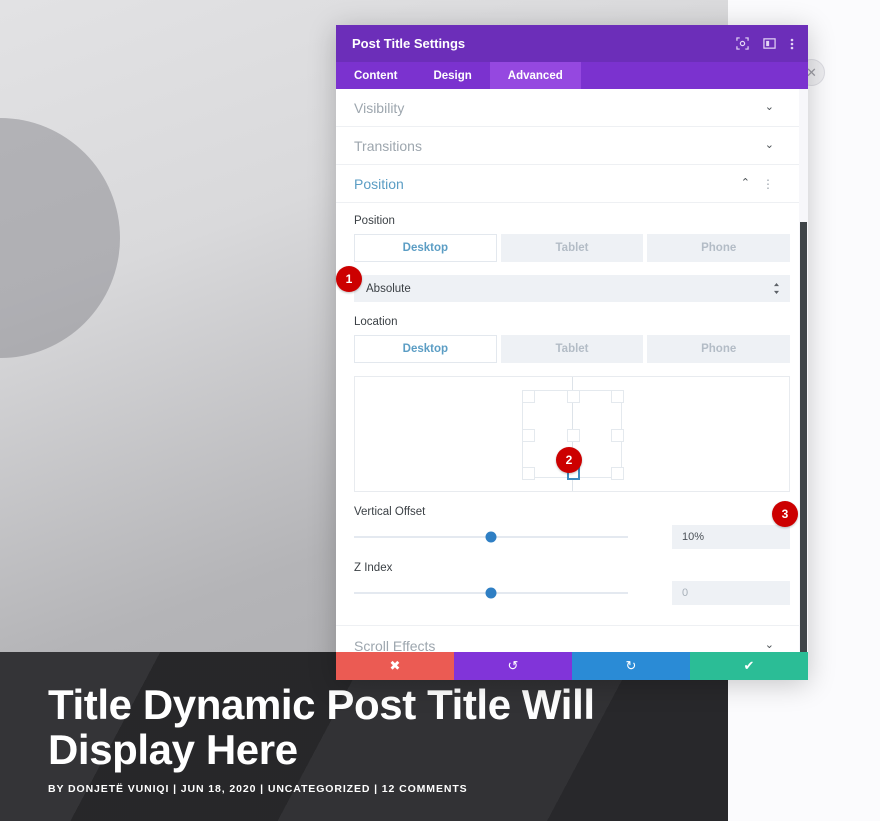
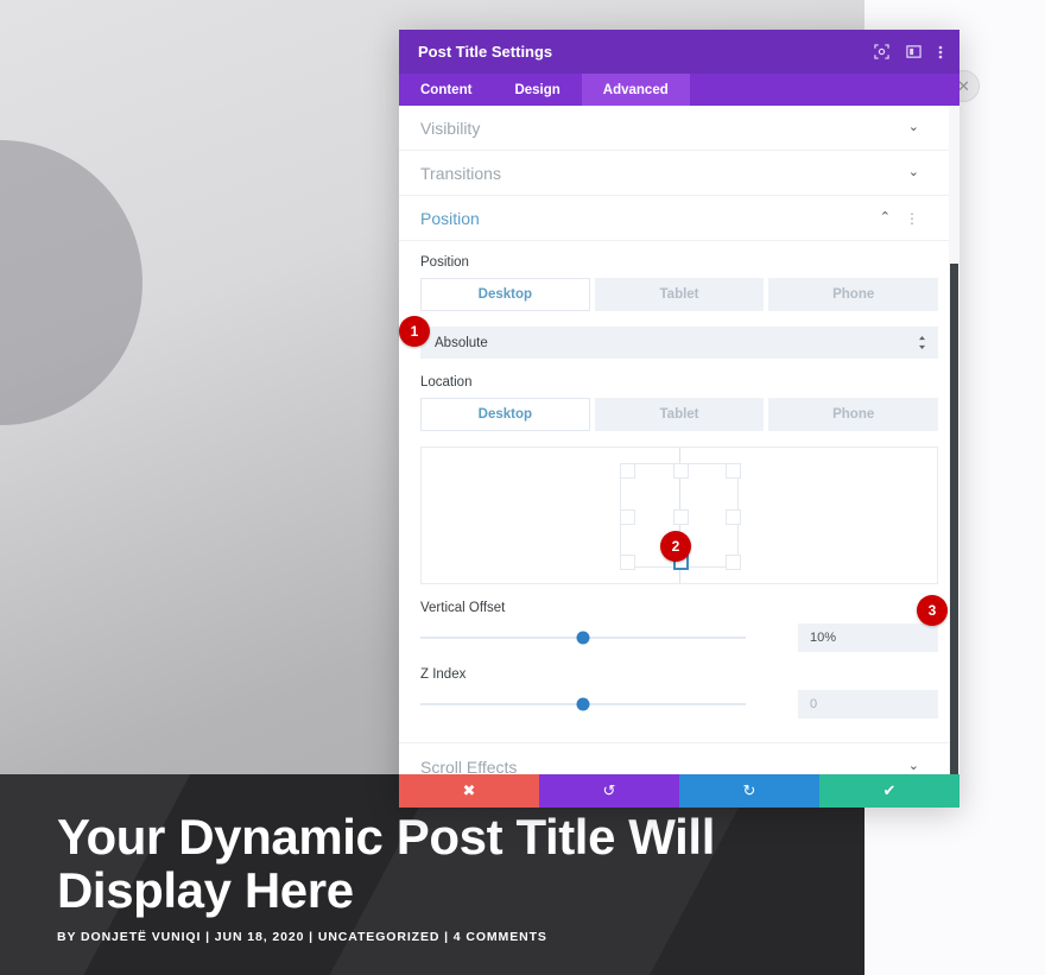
- Title Dynamic Post Title Will Display Here
+ Your Dynamic Post Title Will Display Here
- BY DONJETË VUNIQI | JUN 18, 2020 | UNCATEGORIZED | 12 COMMENTS
+ BY DONJETË VUNIQI | JUN 18, 2020 | UNCATEGORIZED | 4 COMMENTS
  ✕
  Post Title Settings
  Content
  Design
  Advanced
  Visibility
  ⌄
  Transitions
  ⌄
  Position
  ⌃
  ⋮
  Position
  Desktop
  Tablet
  Phone
  Absolute
  Location
  Desktop
  Tablet
  Phone
  Vertical Offset
  10%
  Z Index
  0
  Scroll Effects
  ⌄
  ✖
  ↺
  ↻
  ✔
  1
  2
  3
